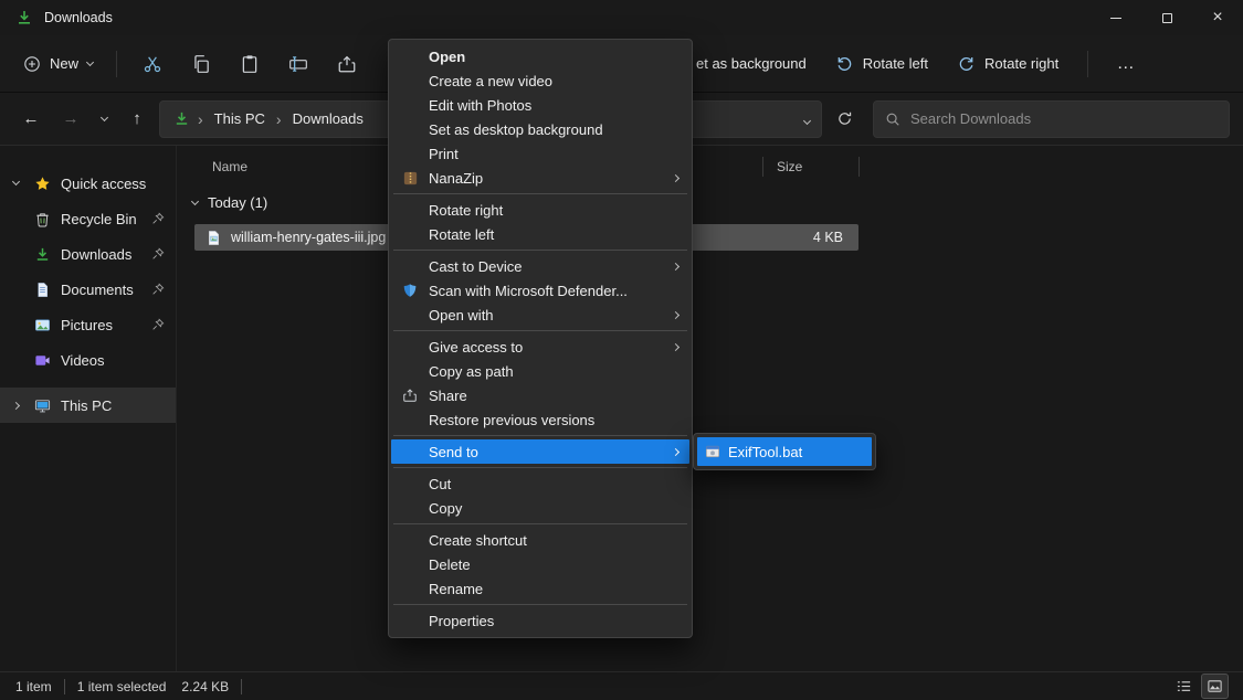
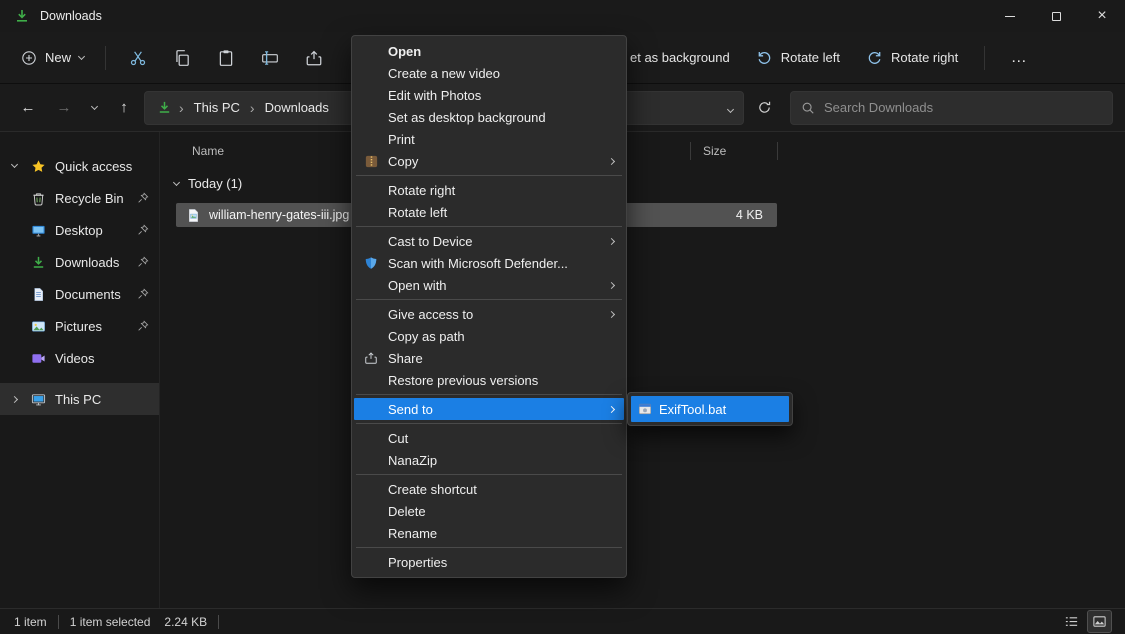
  Downloads
  ×
  New
  et as background
  Rotate left
  Rotate right
  …
  ←
  →
  ↑
  ›
  This PC
  ›
  Downloads
  Search Downloads
  Quick access
  Recycle Bin
+ Desktop
  Downloads
  Documents
  Pictures
  Videos
  This PC
  Name
  Size
  Today (1)
  william-henry-gates-iii.jpg
  4 KB
  1 item
  1 item selected
  2.24 KB
  Open
  Create a new video
  Edit with Photos
  Set as desktop background
  Print
- NanaZip
+ Copy
  Rotate right
  Rotate left
  Cast to Device
  Scan with Microsoft Defender...
  Open with
  Give access to
  Copy as path
  Share
  Restore previous versions
  Send to
  Cut
- Copy
+ NanaZip
  Create shortcut
  Delete
  Rename
  Properties
  ExifTool.bat
